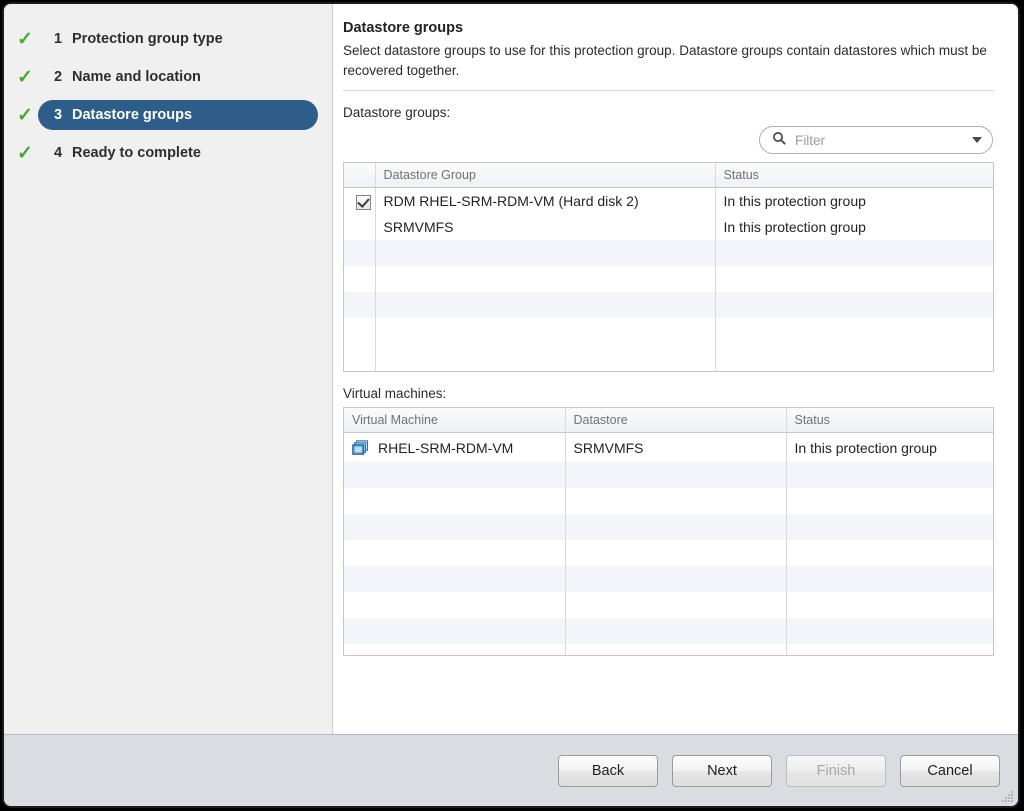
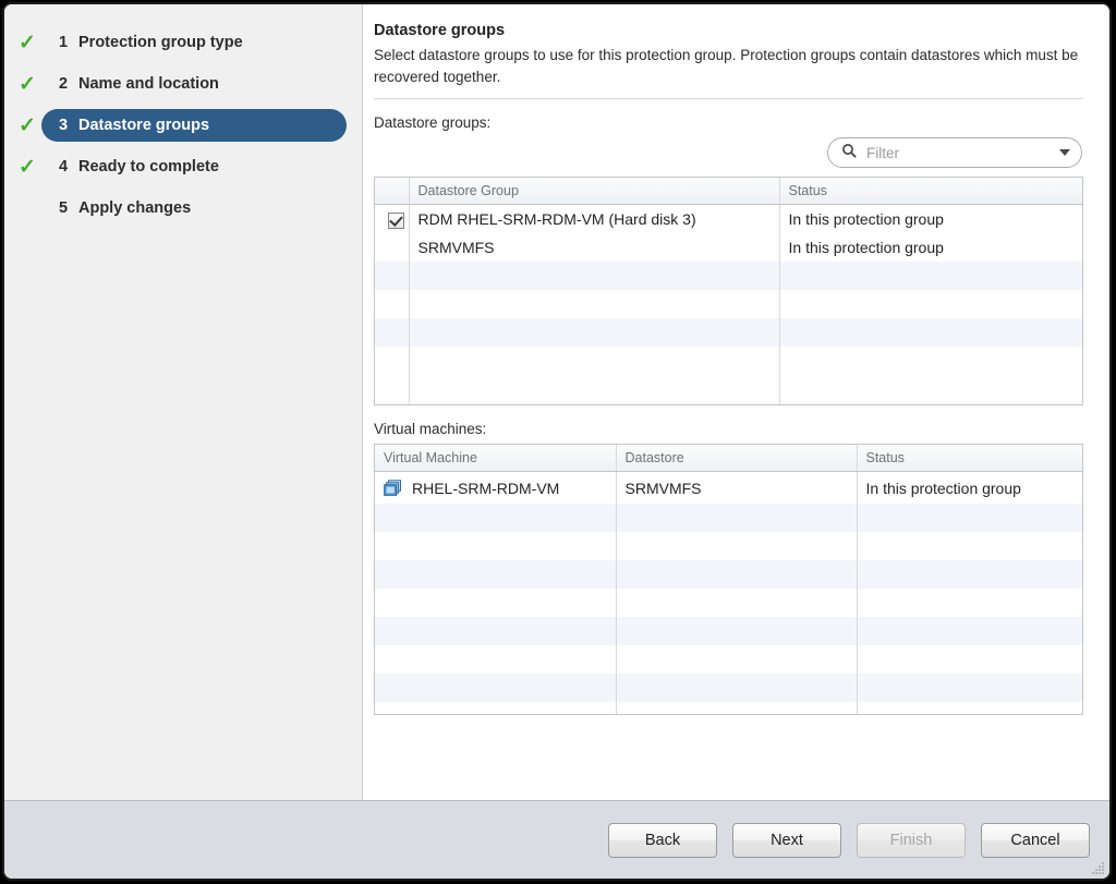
  ✓
  1
  Protection group type
  ✓
  2
  Name and location
  ✓
  3
  Datastore groups
  ✓
  4
  Ready to complete
+ 5
+ Apply changes
  Datastore groups
- Select datastore groups to use for this protection group. Datastore groups contain datastores which must be recovered together.
+ Select datastore groups to use for this protection group. Protection groups contain datastores which must be recovered together.
  Datastore groups:
  Filter
  	Datastore Group	Status
- 	RDM RHEL-SRM-RDM-VM (Hard disk 2)	In this protection group
+ 	RDM RHEL-SRM-RDM-VM (Hard disk 3)	In this protection group
  	SRMVMFS	In this protection group
  Virtual machines:
  Virtual Machine	Datastore	Status
  RHEL-SRM-RDM-VM	SRMVMFS	In this protection group
  Back
  Next
  Finish
  Cancel
